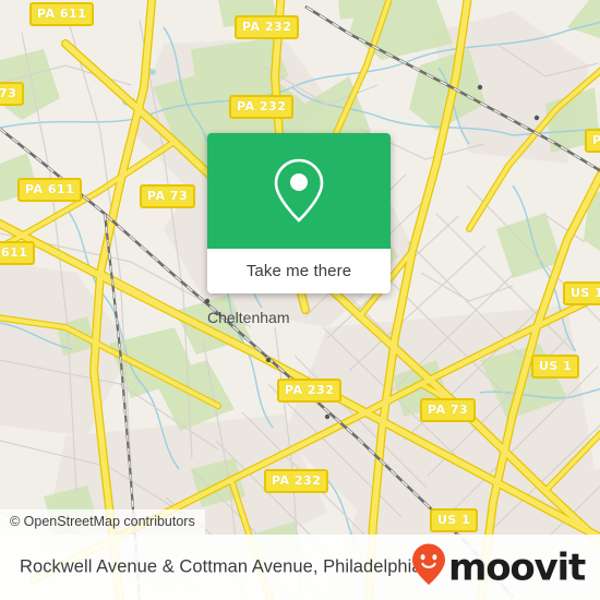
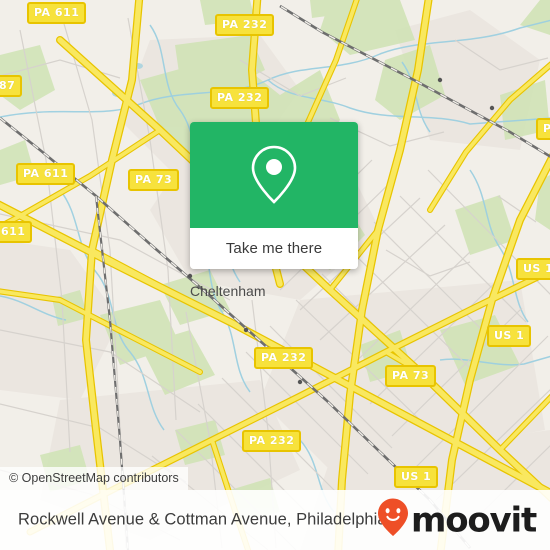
  Cheltenham
  PA 611
  PA 232
  PA 232
  PA 73
  PA 611
  611
- 73
+ 87
  US 1
  US 1
  PA 232
  PA 73
  PA 232
  US 1
  Take me there
  © OpenStreetMap contributors
  Rockwell Avenue & Cottman Avenue, Philadelphi
  moovit
